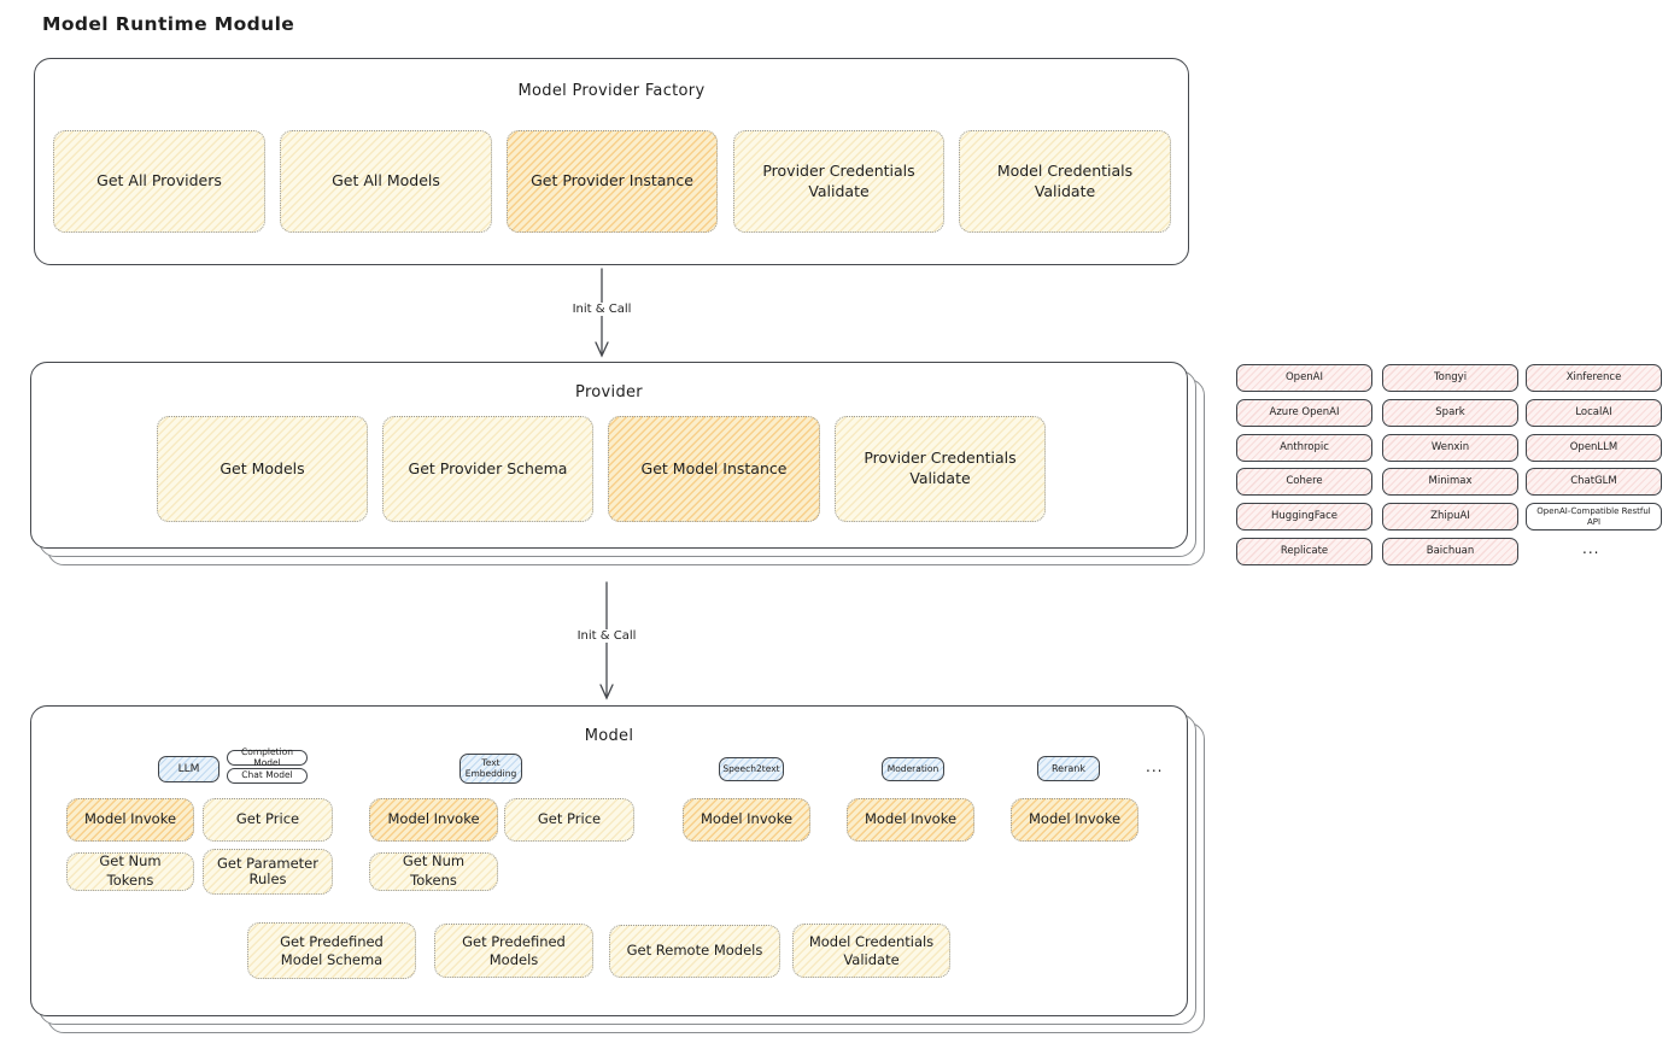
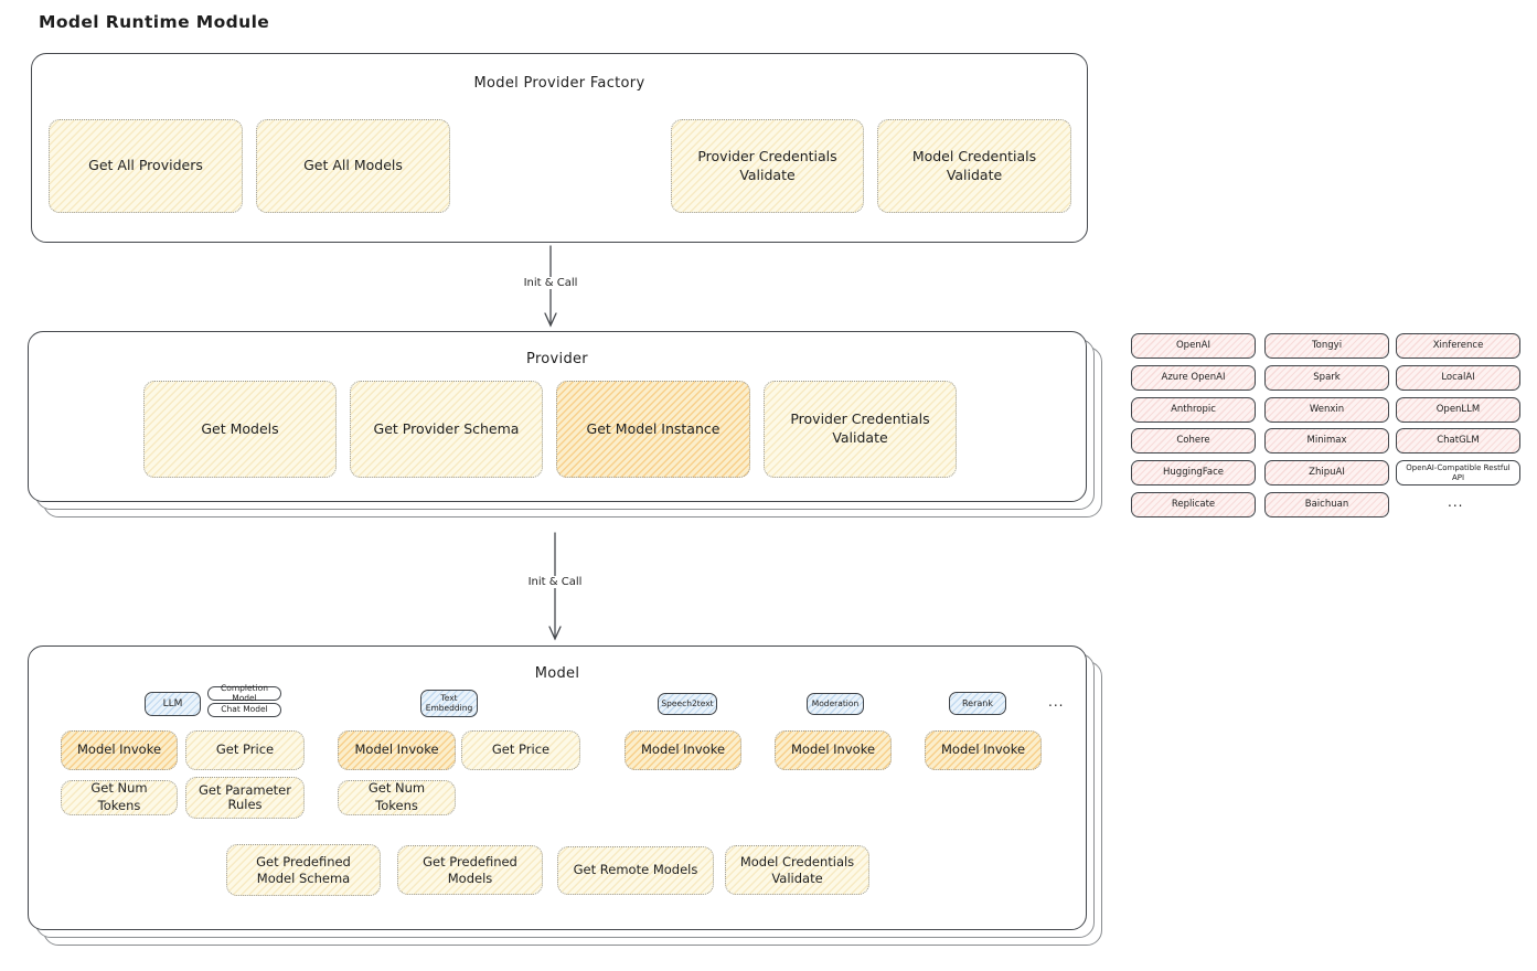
  Model Runtime Module
  Model Provider Factory
  Get All Providers
  Get All Models
- Get Provider Instance
  Provider Credentials Validate
  Model Credentials Validate
  Init & Call
  Provider
  Get Models
  Get Provider Schema
  Get Model Instance
  Provider Credentials Validate
  OpenAI
  Tongyi
  Xinference
  Azure OpenAI
  Spark
  LocalAI
  Anthropic
  Wenxin
  OpenLLM
  Cohere
  Minimax
  ChatGLM
  HuggingFace
  ZhipuAI
  OpenAI-Compatible Restful API
  Replicate
  Baichuan
  ...
  Init & Call
  Model
  LLM
  Completion Model
  Chat Model
  Text Embedding
  Speech2text
  Moderation
  Rerank
  ...
  Model Invoke
  Get Price
  Model Invoke
  Get Price
  Model Invoke
  Model Invoke
  Model Invoke
  Get Num Tokens
  Get Parameter Rules
  Get Num Tokens
  Get Predefined Model Schema
  Get Predefined Models
  Get Remote Models
  Model Credentials Validate
